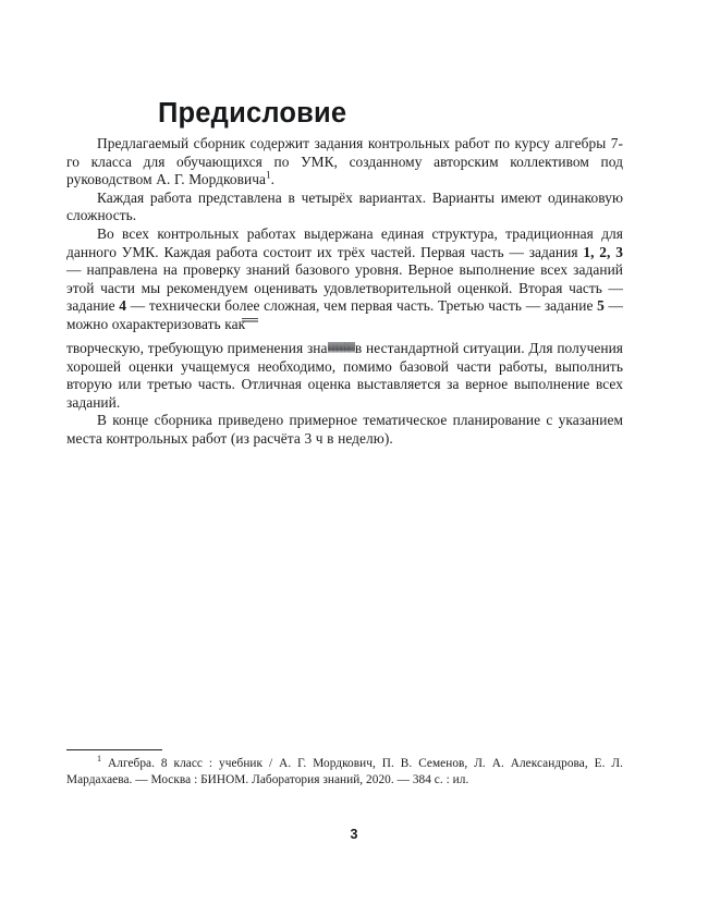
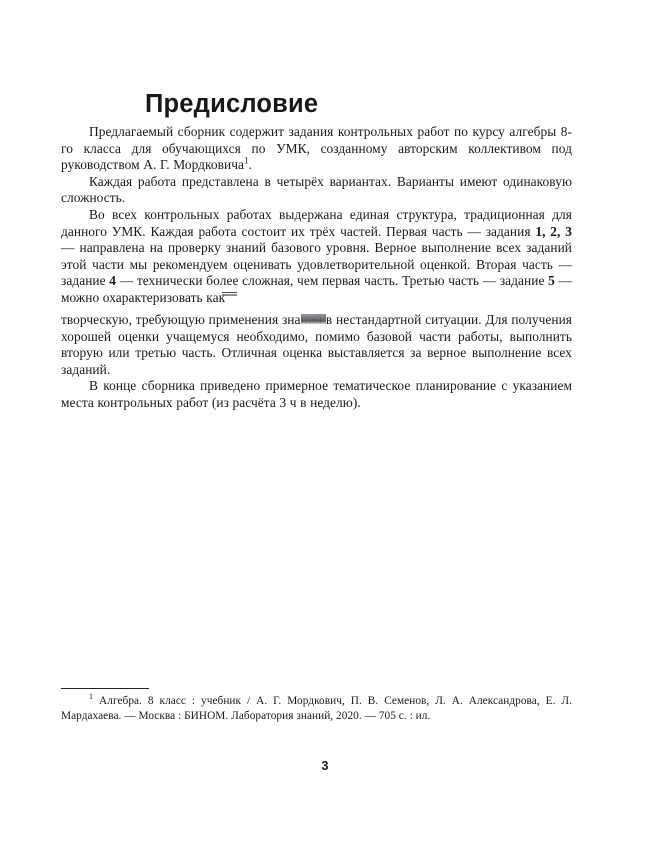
  Предисловие
- Предлагаемый сборник содержит задания контрольных работ по курсу алгебры 7-го класса для обучающихся по УМК, созданному авторским коллективом под руководством А. Г. Мордковича1.
+ Предлагаемый сборник содержит задания контрольных работ по курсу алгебры 8-го класса для обучающихся по УМК, созданному авторским коллективом под руководством А. Г. Мордковича1.
  Каждая работа представлена в четырёх вариантах. Варианты имеют одинаковую сложность.
  Во всех контрольных работах выдержана единая структура, традиционная для данного УМК. Каждая работа состоит их трёх частей. Первая часть — задания 1, 2, 3 — направлена на проверку знаний базового уровня. Верное выполнение всех заданий этой части мы рекомендуем оценивать удовлетворительной оценкой. Вторая часть — задание 4 — технически более сложная, чем первая часть. Третью часть — задание 5 — можно охарактеризовать как
  творческую, требующую применения зна в нестандартной ситуации. Для получения хорошей оценки учащемуся необходимо, помимо базовой части работы, выполнить вторую или третью часть. Отличная оценка выставляется за верное выполнение всех заданий.
  В конце сборника приведено примерное тематическое планирование с указанием места контрольных работ (из расчёта 3 ч в неделю).
- 1 Алгебра. 8 класс : учебник / А. Г. Мордкович, П. В. Семенов, Л. А. Александрова, Е. Л. Мардахаева. — Москва : БИНОМ. Лаборатория знаний, 2020. — 384 с. : ил.
+ 1 Алгебра. 8 класс : учебник / А. Г. Мордкович, П. В. Семенов, Л. А. Александрова, Е. Л. Мардахаева. — Москва : БИНОМ. Лаборатория знаний, 2020. — 705 с. : ил.
  3
